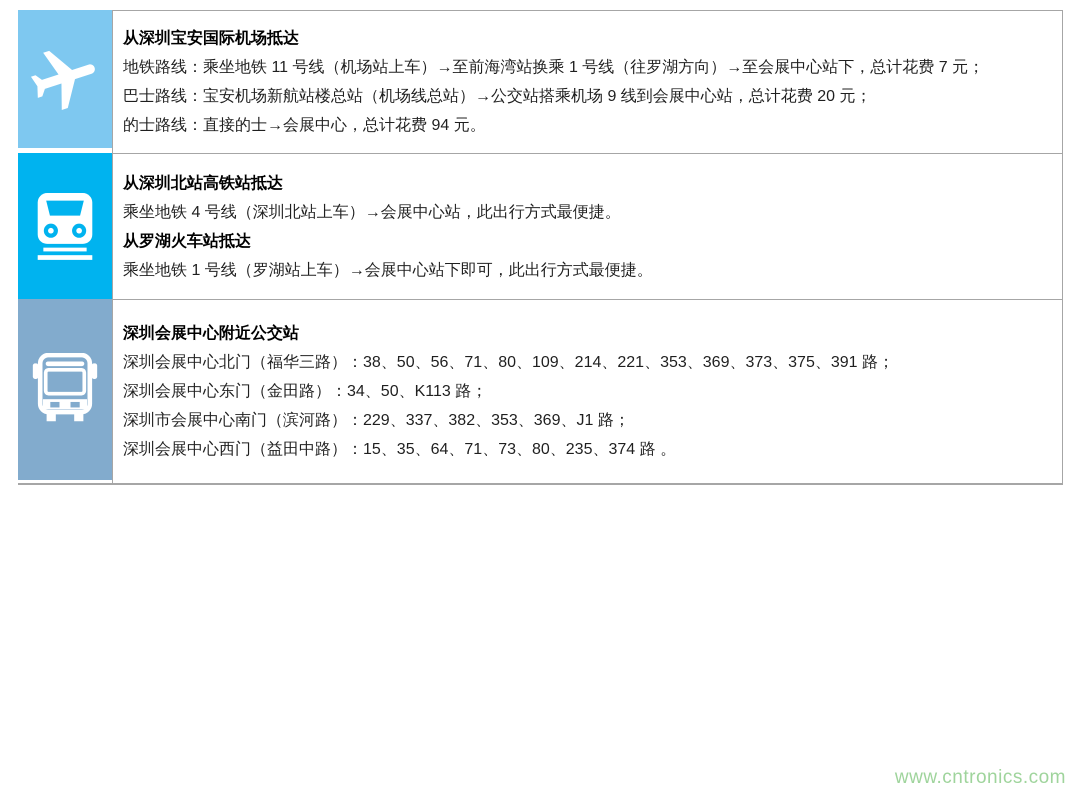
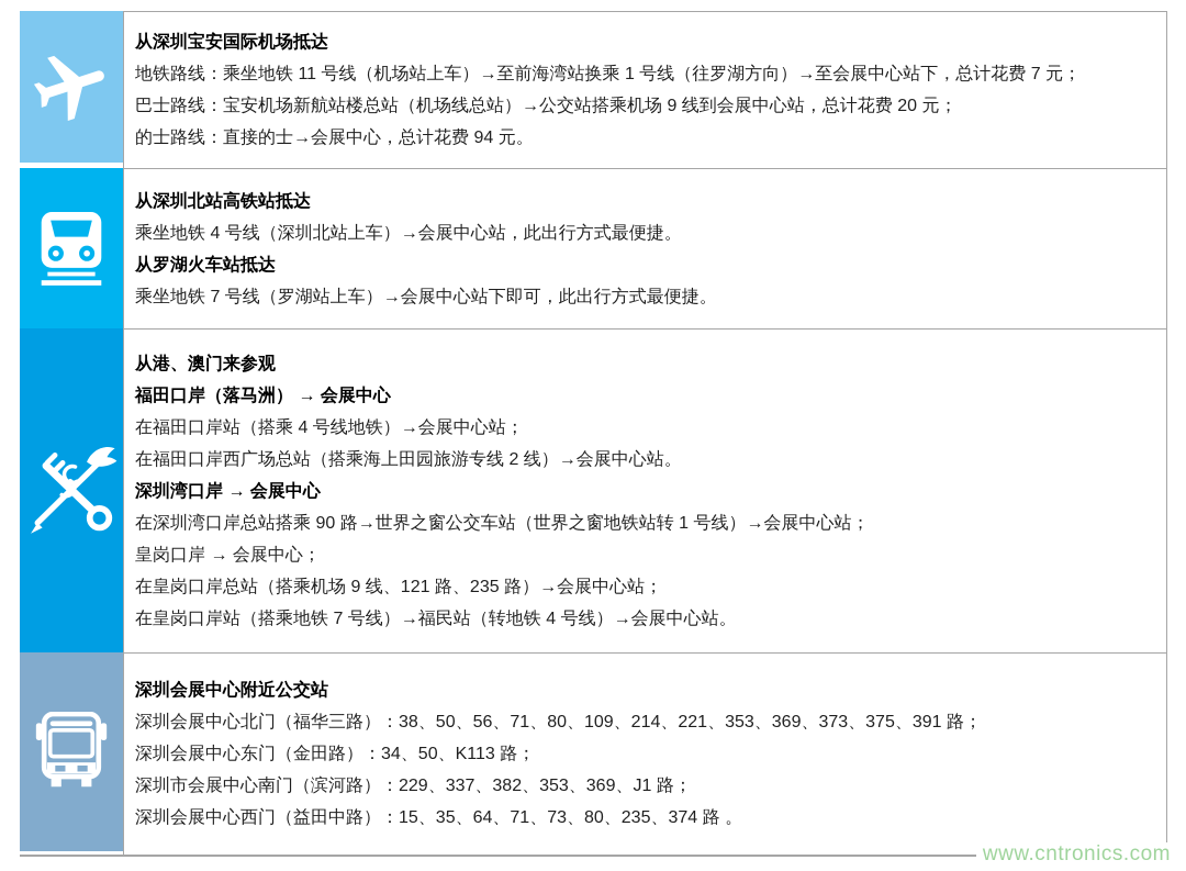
  从深圳宝安国际机场抵达
  地铁路线：乘坐地铁 11 号线（机场站上车）→至前海湾站换乘 1 号线（往罗湖方向）→至会展中心站下，总计花费 7 元；
  巴士路线：宝安机场新航站楼总站（机场线总站）→公交站搭乘机场 9 线到会展中心站，总计花费 20 元；
  的士路线：直接的士→会展中心，总计花费 94 元。
  从深圳北站高铁站抵达
  乘坐地铁 4 号线（深圳北站上车）→会展中心站，此出行方式最便捷。
  从罗湖火车站抵达
- 乘坐地铁 1 号线（罗湖站上车）→会展中心站下即可，此出行方式最便捷。
+ 乘坐地铁 7 号线（罗湖站上车）→会展中心站下即可，此出行方式最便捷。
+ 从港、澳门来参观
+ 福田口岸（落马洲） → 会展中心
+ 在福田口岸站（搭乘 4 号线地铁）→会展中心站；
+ 在福田口岸西广场总站（搭乘海上田园旅游专线 2 线）→会展中心站。
+ 深圳湾口岸 → 会展中心
+ 在深圳湾口岸总站搭乘 90 路→世界之窗公交车站（世界之窗地铁站转 1 号线）→会展中心站；
+ 皇岗口岸 → 会展中心；
+ 在皇岗口岸总站（搭乘机场 9 线、121 路、235 路）→会展中心站；
+ 在皇岗口岸站（搭乘地铁 7 号线）→福民站（转地铁 4 号线）→会展中心站。
  深圳会展中心附近公交站
  深圳会展中心北门（福华三路）：38、50、56、71、80、109、214、221、353、369、373、375、391 路；
  深圳会展中心东门（金田路）：34、50、K113 路；
  深圳市会展中心南门（滨河路）：229、337、382、353、369、J1 路；
  深圳会展中心西门（益田中路）：15、35、64、71、73、80、235、374 路 。
  www.cntronics.com
